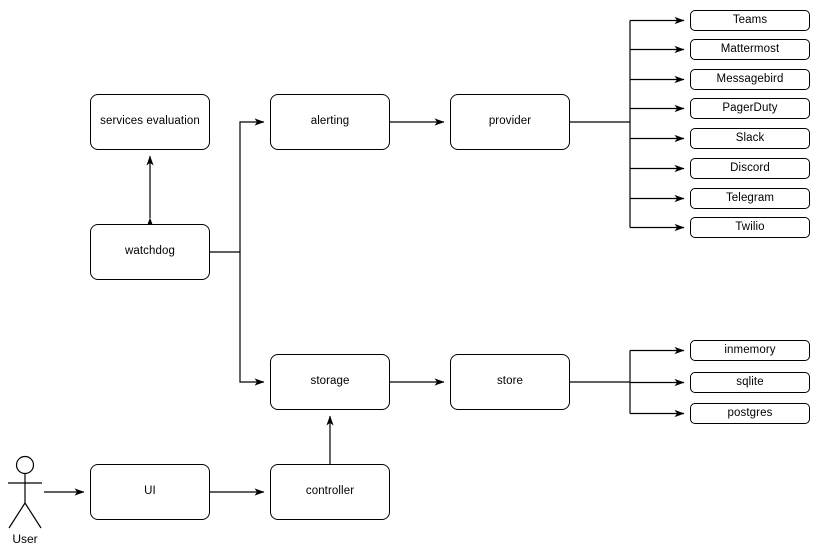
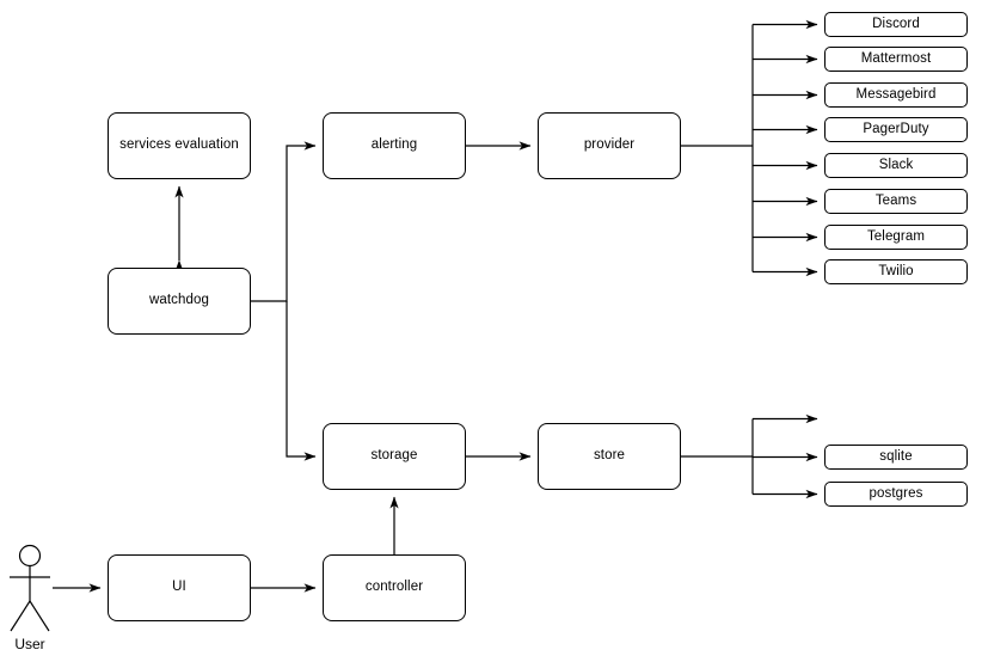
  User
  services evaluation
  watchdog
  alerting
  provider
  storage
  store
  UI
  controller
- Teams
+ Discord
  Mattermost
  Messagebird
  PagerDuty
  Slack
- Discord
+ Teams
  Telegram
  Twilio
- inmemory
  sqlite
  postgres
